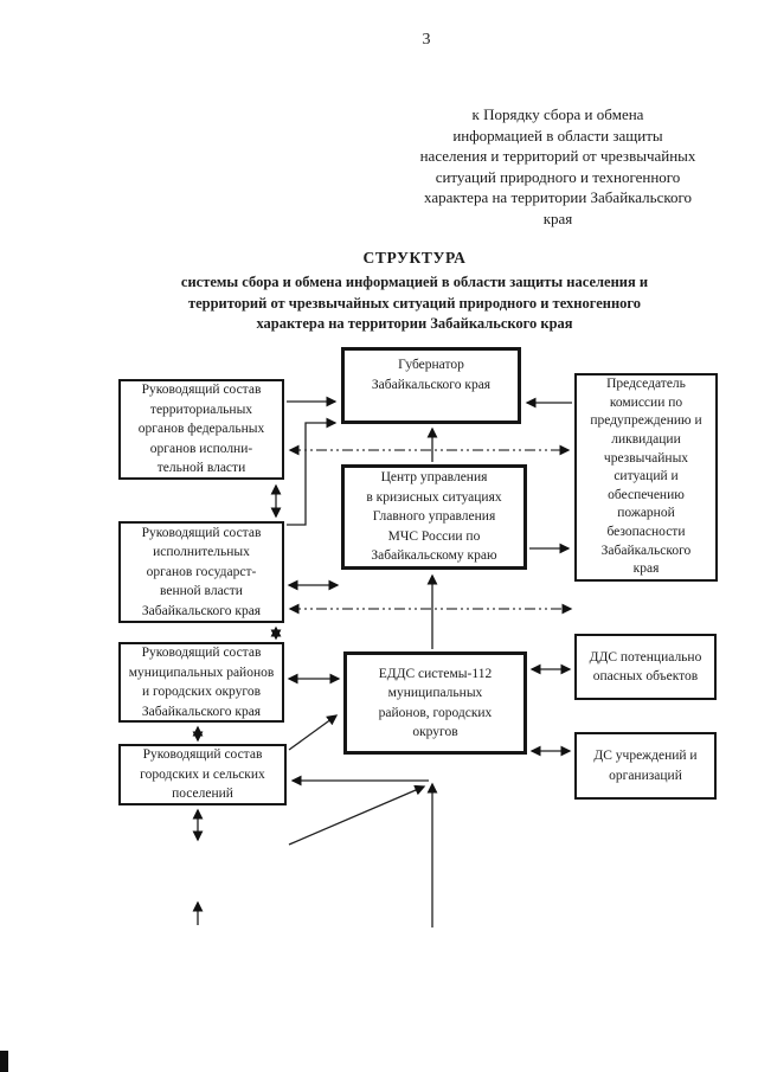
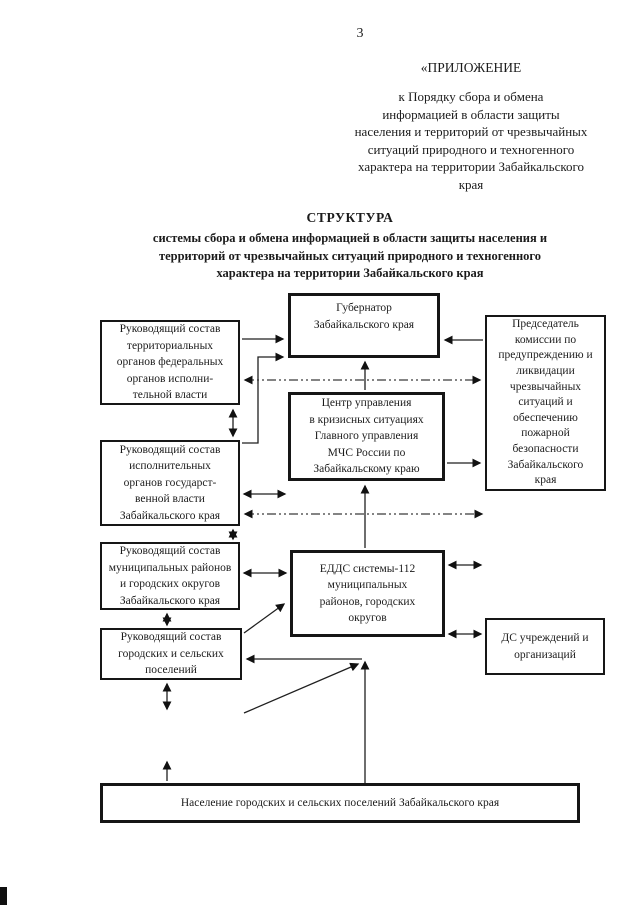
  3
+ «ПРИЛОЖЕНИЕ
  к Порядку сбора и обмена
  информацией в области защиты
  населения и территорий от чрезвычайных
  ситуаций природного и техногенного
  характера на территории Забайкальского
  края
  СТРУКТУРА
  системы сбора и обмена информацией в области защиты населения и
  территорий от чрезвычайных ситуаций природного и техногенного
  характера на территории Забайкальского края
  Руководящий состав
  территориальных
  органов федеральных
  органов исполни-
  тельной власти
  Губернатор
  Забайкальского края
  Председатель
  комиссии по
  предупреждению и
  ликвидации
  чрезвычайных
  ситуаций и
  обеспечению
  пожарной
  безопасности
  Забайкальского
  края
  Центр управления
  в кризисных ситуациях
  Главного управления
  МЧС России по
  Забайкальскому краю
  Руководящий состав
  исполнительных
  органов государст-
  венной власти
  Забайкальского края
  Руководящий состав
  муниципальных районов
  и городских округов
  Забайкальского края
  ЕДДС системы-112
  муниципальных
  районов, городских
  округов
- ДДС потенциально
- опасных объектов
  ДС учреждений и
  организаций
  Руководящий состав
  городских и сельских
  поселений
+ Население городских и сельских поселений Забайкальского края
